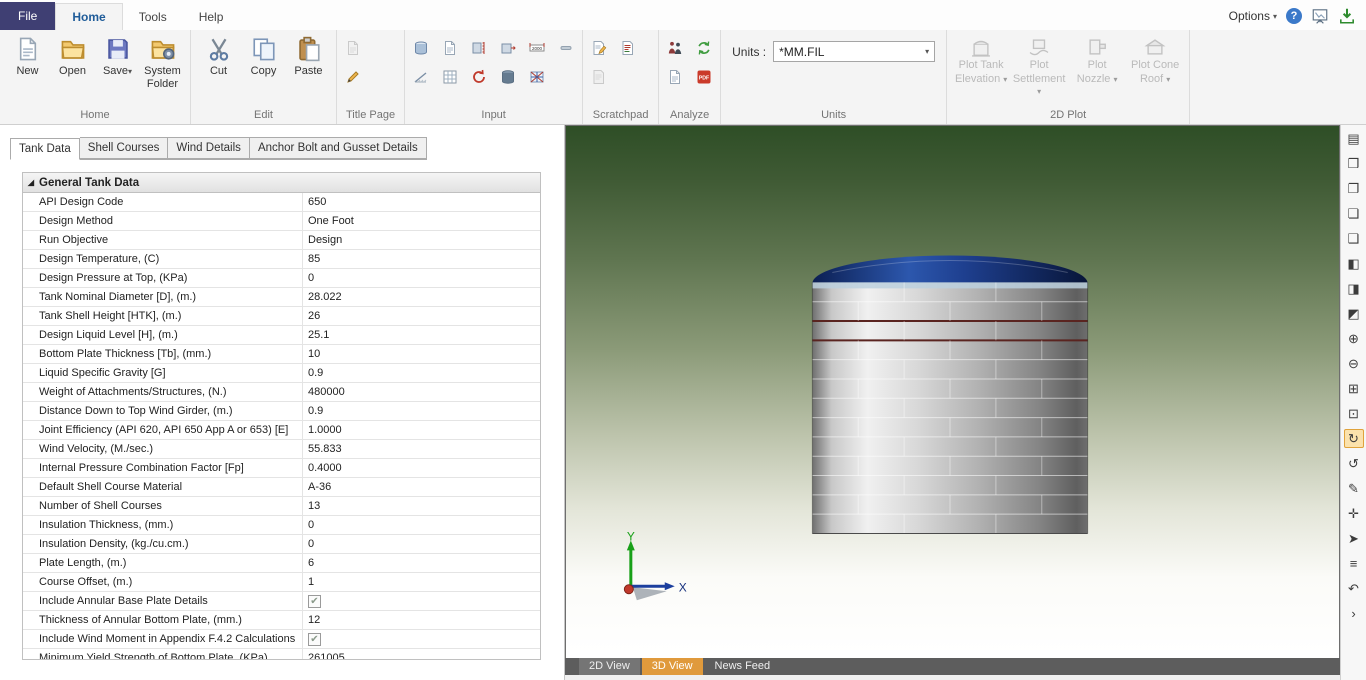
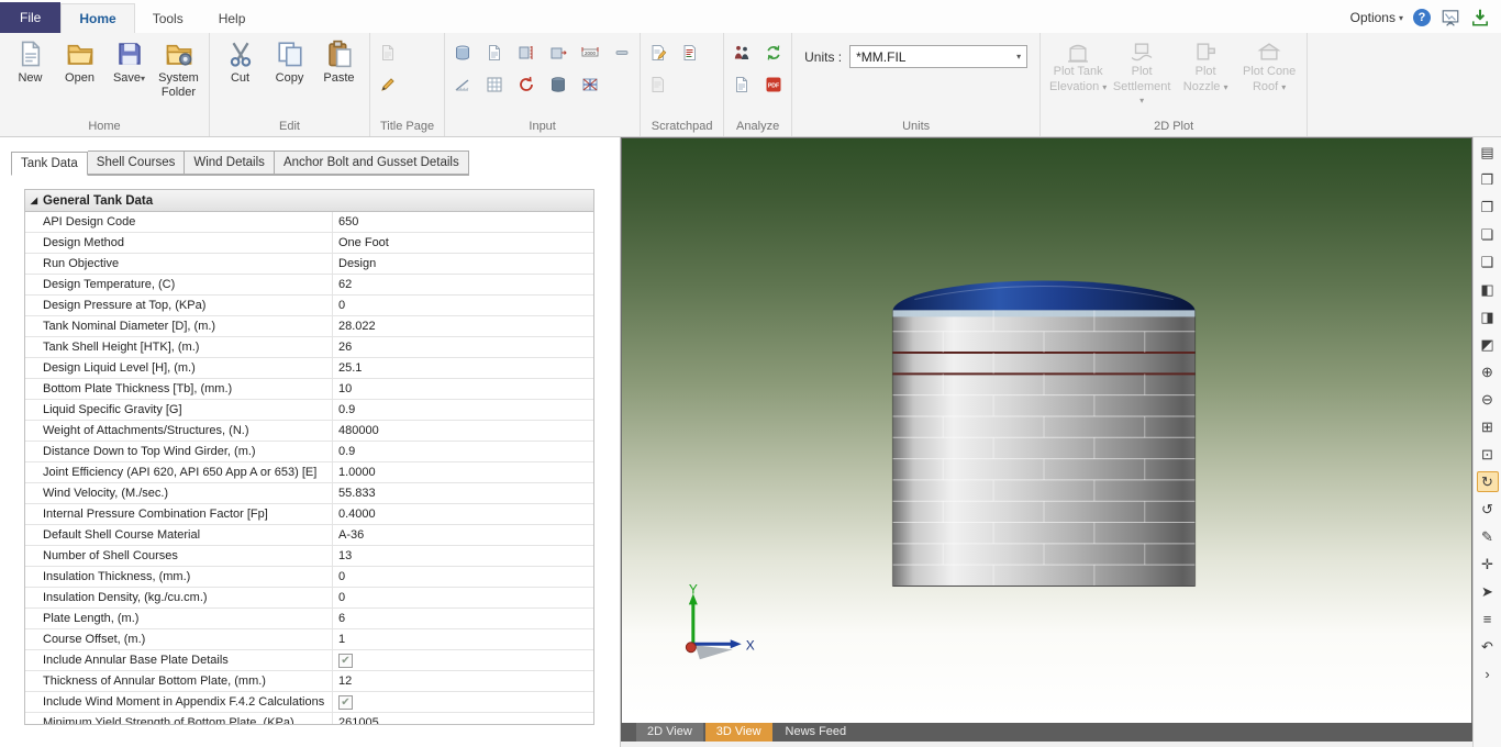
  File
  Home
  Tools
  Help
  Options
  ?
  New
  Open
  Save
  System Folder
  Home
  Cut
  Copy
  Paste
  Edit
  Title Page
  Input
  Scratchpad
  Analyze
  Units :
  *MM.FIL
  Units
  Plot Tank
  Elevation
  Plot
  Settlement
  Plot
  Nozzle
  Plot Cone
  Roof
  2D Plot
  Tank Data
  Shell Courses
  Wind Details
  Anchor Bolt and Gusset Details
  ◢
  General Tank Data
  API Design Code
  650
  Design Method
  One Foot
  Run Objective
  Design
  Design Temperature, (C)
- 85
+ 62
  Design Pressure at Top, (KPa)
  0
  Tank Nominal Diameter [D], (m.)
  28.022
  Tank Shell Height [HTK], (m.)
  26
  Design Liquid Level [H], (m.)
  25.1
  Bottom Plate Thickness [Tb], (mm.)
  10
  Liquid Specific Gravity [G]
  0.9
  Weight of Attachments/Structures, (N.)
  480000
  Distance Down to Top Wind Girder, (m.)
  0.9
  Joint Efficiency (API 620, API 650 App A or 653) [E]
  1.0000
  Wind Velocity, (M./sec.)
  55.833
  Internal Pressure Combination Factor [Fp]
  0.4000
  Default Shell Course Material
  A-36
  Number of Shell Courses
  13
  Insulation Thickness, (mm.)
  0
  Insulation Density, (kg./cu.cm.)
  0
  Plate Length, (m.)
  6
  Course Offset, (m.)
  1
  Include Annular Base Plate Details
  Thickness of Annular Bottom Plate, (mm.)
  12
  Include Wind Moment in Appendix F.4.2 Calculations
  Minimum Yield Strength of Bottom Plate, (KPa)
  261005
  Y
  X
  2D View
  3D View
  News Feed
  ▤
  ❒
  ❐
  ❏
  ❑
  ◧
  ◨
  ◩
  ⊕
  ⊖
  ⊞
  ⊡
  ↻
  ↺
  ✎
  ✛
  ➤
  ≡
  ↶
  ›
